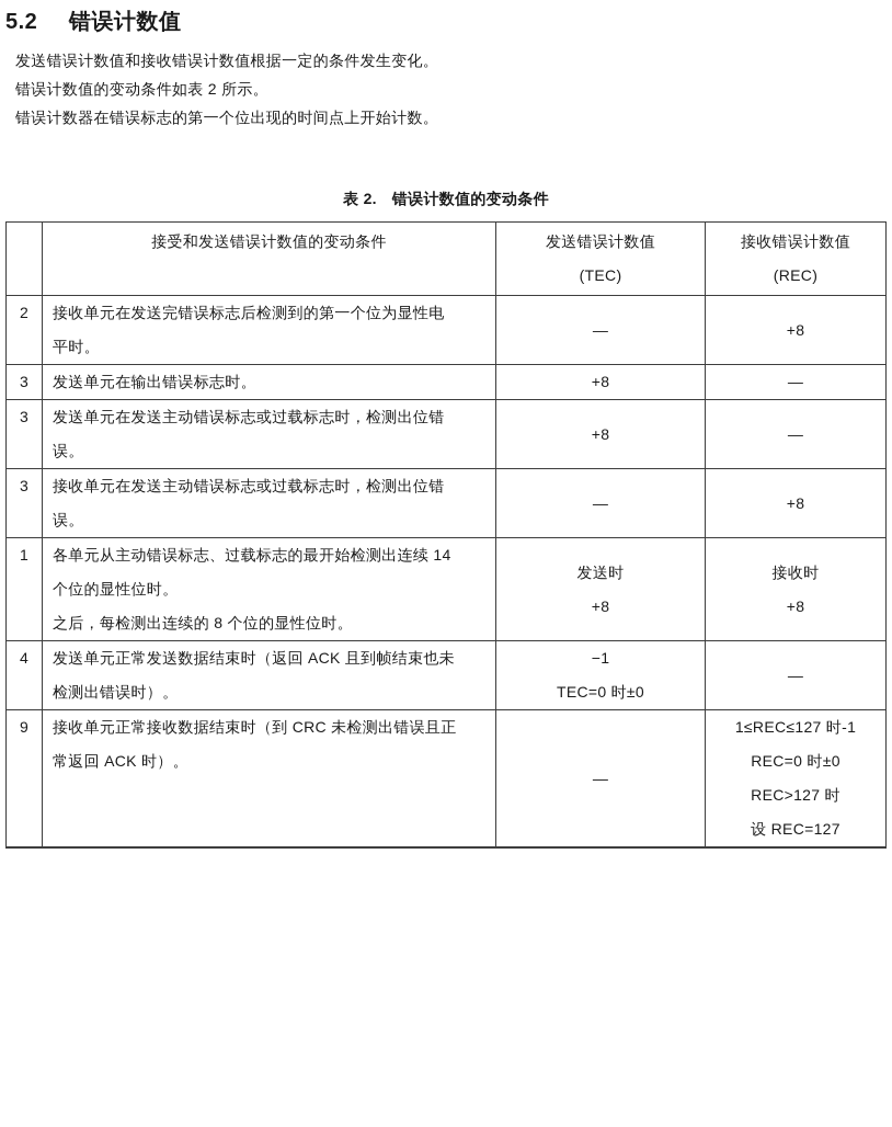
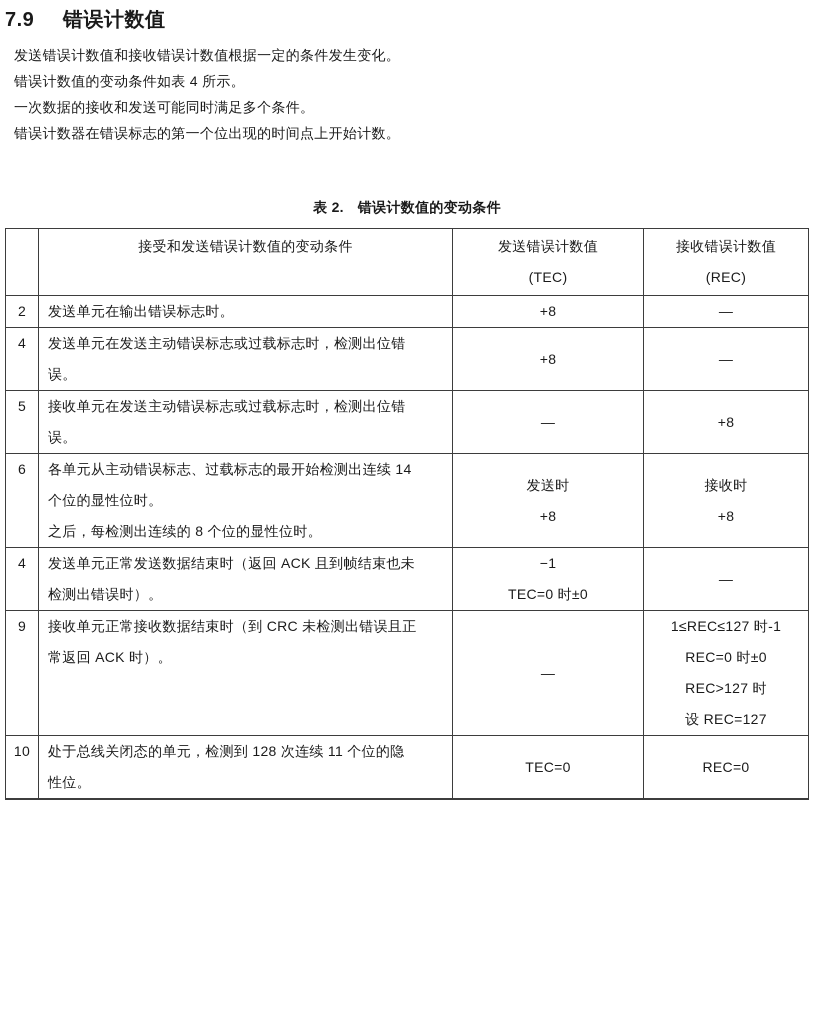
- 5.2 错误计数值
+ 7.9 错误计数值
  发送错误计数值和接收错误计数值根据一定的条件发生变化。
- 错误计数值的变动条件如表 2 所示。
+ 错误计数值的变动条件如表 4 所示。
+ 一次数据的接收和发送可能同时满足多个条件。
  错误计数器在错误标志的第一个位出现的时间点上开始计数。
  表 2. 错误计数值的变动条件
  	接受和发送错误计数值的变动条件	发送错误计数值 (TEC)	接收错误计数值 (REC)
- 2	接收单元在发送完错误标志后检测到的第一个位为显性电 平时。	—	+8
- 3	发送单元在输出错误标志时。	+8	—
+ 2	发送单元在输出错误标志时。	+8	—
- 3	发送单元在发送主动错误标志或过载标志时，检测出位错 误。	+8	—
+ 4	发送单元在发送主动错误标志或过载标志时，检测出位错 误。	+8	—
- 3	接收单元在发送主动错误标志或过载标志时，检测出位错 误。	—	+8
+ 5	接收单元在发送主动错误标志或过载标志时，检测出位错 误。	—	+8
- 1	各单元从主动错误标志、过载标志的最开始检测出连续 14 个位的显性位时。 之后，每检测出连续的 8 个位的显性位时。	发送时 +8	接收时 +8
+ 6	各单元从主动错误标志、过载标志的最开始检测出连续 14 个位的显性位时。 之后，每检测出连续的 8 个位的显性位时。	发送时 +8	接收时 +8
  4	发送单元正常发送数据结束时（返回 ACK 且到帧结束也未 检测出错误时）。	−1 TEC=0 时±0	—
  9	接收单元正常接收数据结束时（到 CRC 未检测出错误且正 常返回 ACK 时）。	—	1≤REC≤127 时-1 REC=0 时±0 REC>127 时 设 REC=127
+ 10	处于总线关闭态的单元，检测到 128 次连续 11 个位的隐 性位。	TEC=0	REC=0
